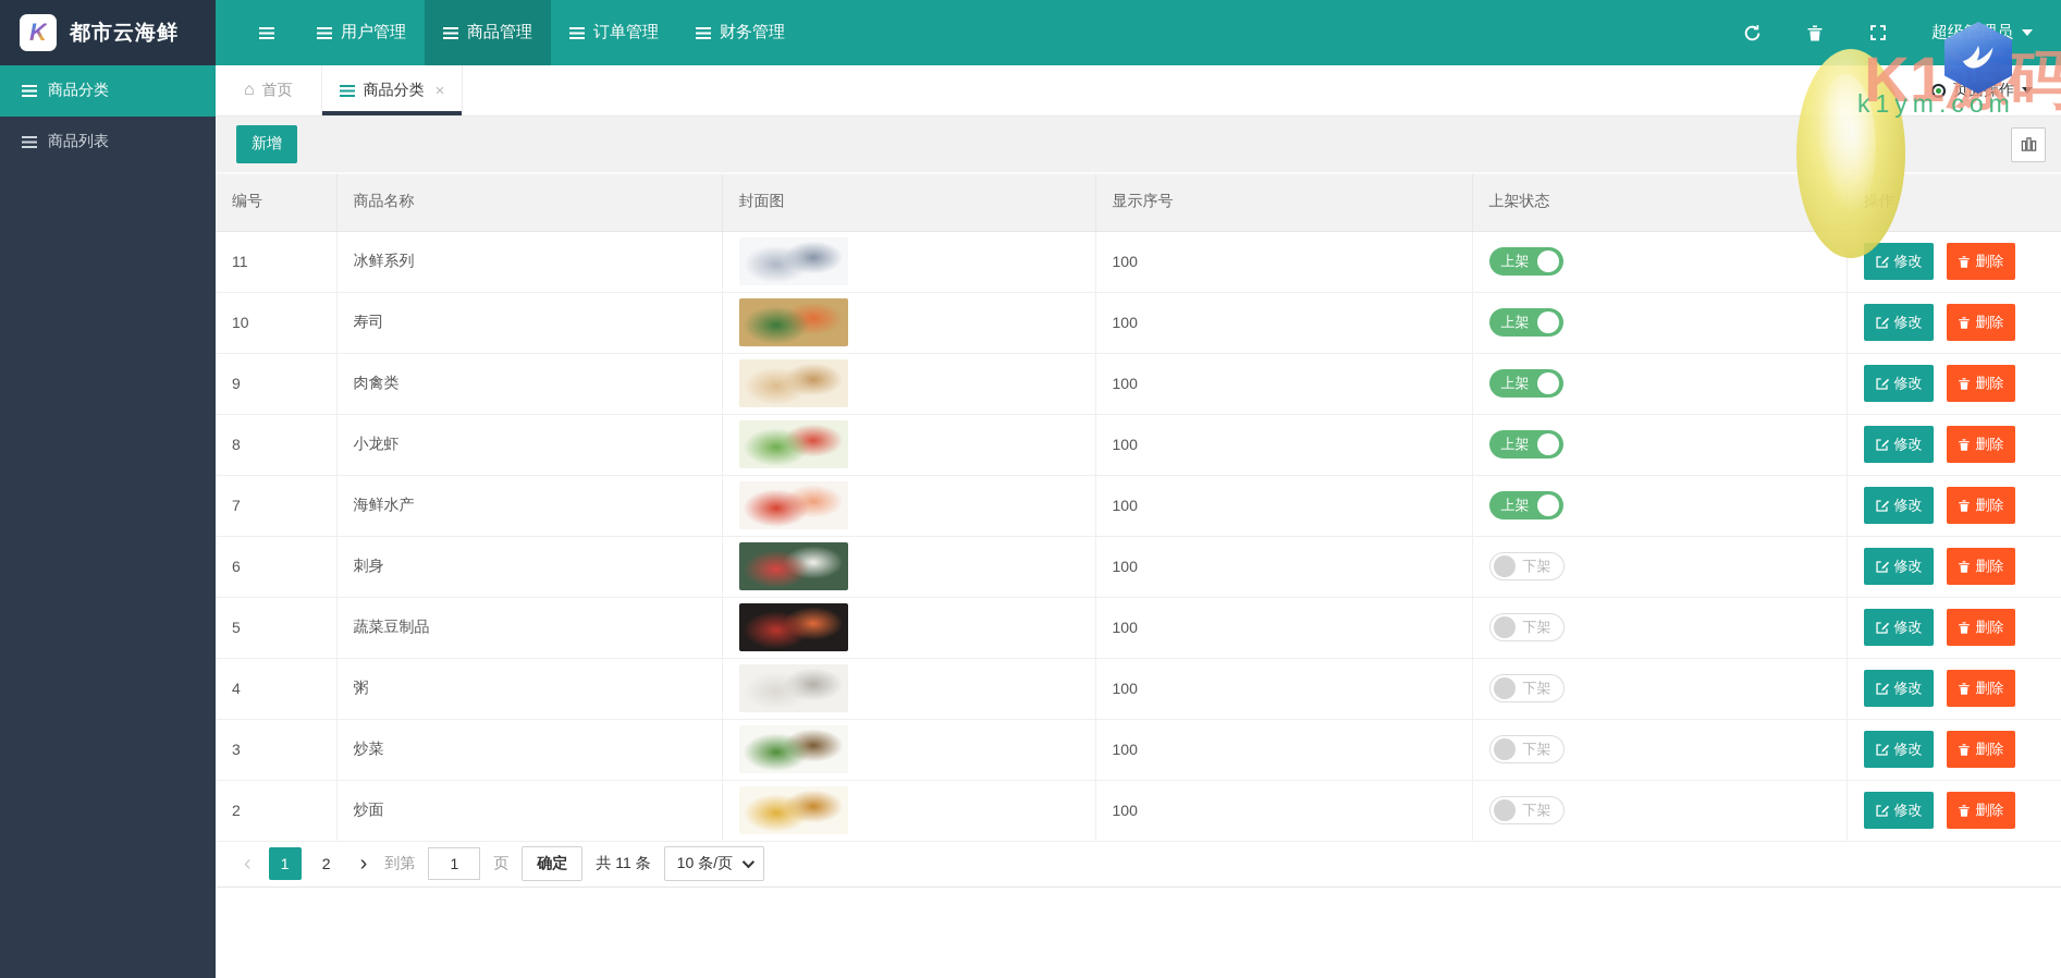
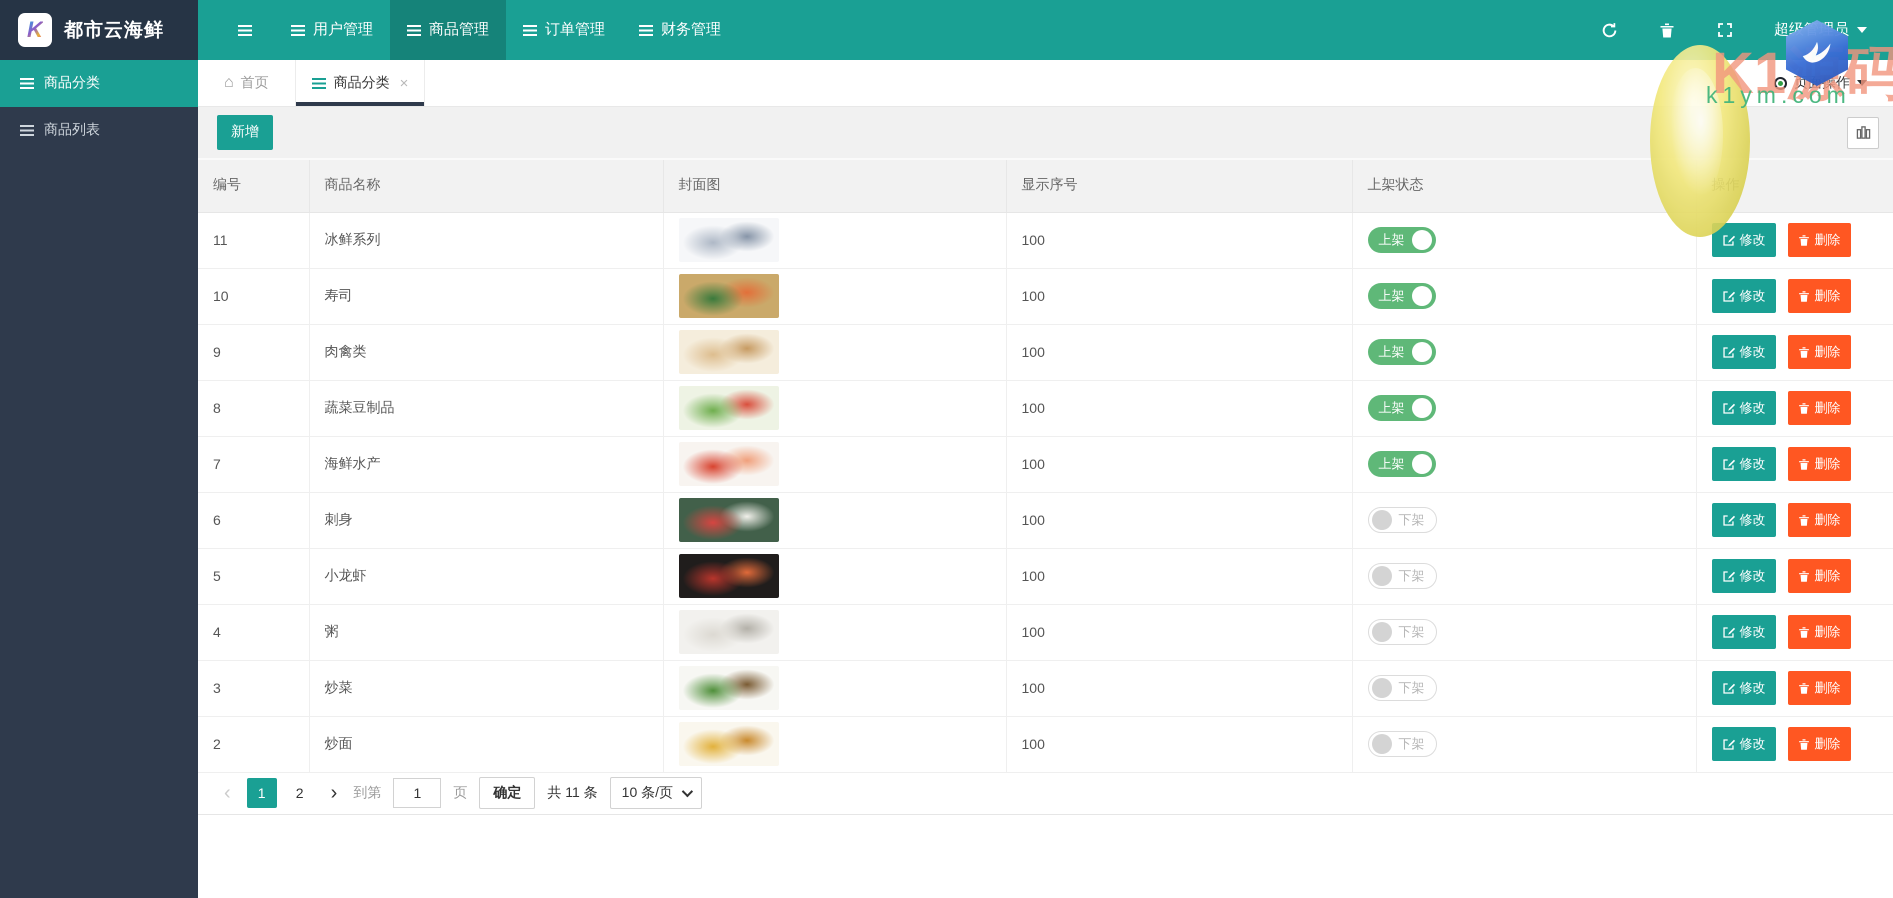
  K
  都市云海鲜
  用户管理
  商品管理
  订单管理
  财务管理
  商品分类
  商品列表
  ⌂
  首页
  商品分类
  ×
  页操作
  新增
  编号	商品名称	封面图	显示序号	上架状态
  11	冰鲜系列		100	上架	修改 删除
  10	寿司		100	上架	修改 删除
  9	肉禽类		100	上架	修改 删除
- 8	小龙虾		100	上架	修改 删除
+ 8	蔬菜豆制品		100	上架	修改 删除
  7	海鲜水产		100	上架	修改 删除
  6	刺身		100	下架	修改 删除
- 5	蔬菜豆制品		100	下架	修改 删除
+ 5	小龙虾		100	下架	修改 删除
  4	粥		100	下架	修改 删除
  3	炒菜		100	下架	修改 删除
  2	炒面		100	下架	修改 删除
  ‹
  1
  2
  ›
  到第
  1
  页
  确定
  共 11 条
  10 条/页
  K1码
  k1ym.com
